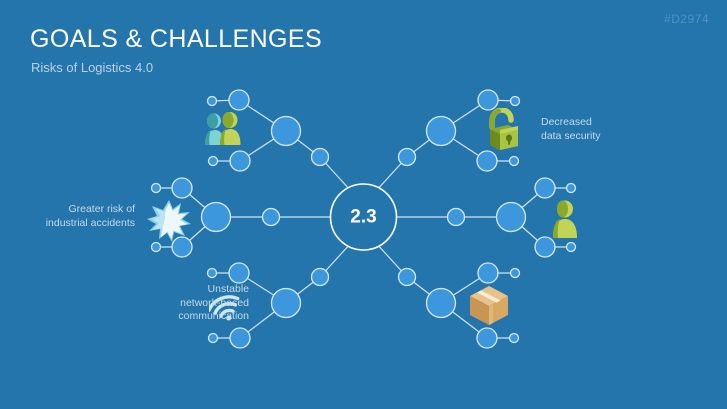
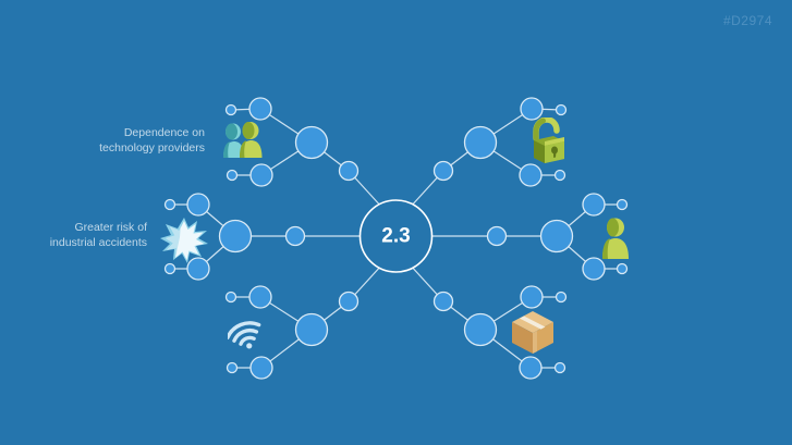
- GOALS & CHALLENGES
- Risks of Logistics 4.0
  #D2974
  2.3
+ Dependence on
+ technology providers
  Greater risk of
  industrial accidents
- Unstable
- network-based
- communication
- Decreased
- data security
